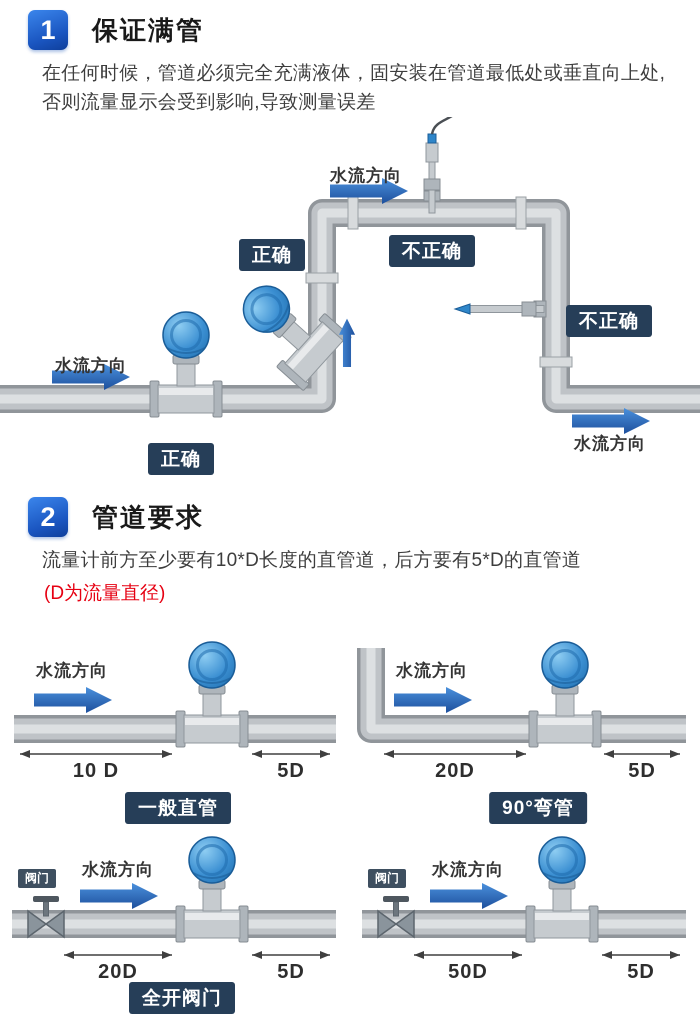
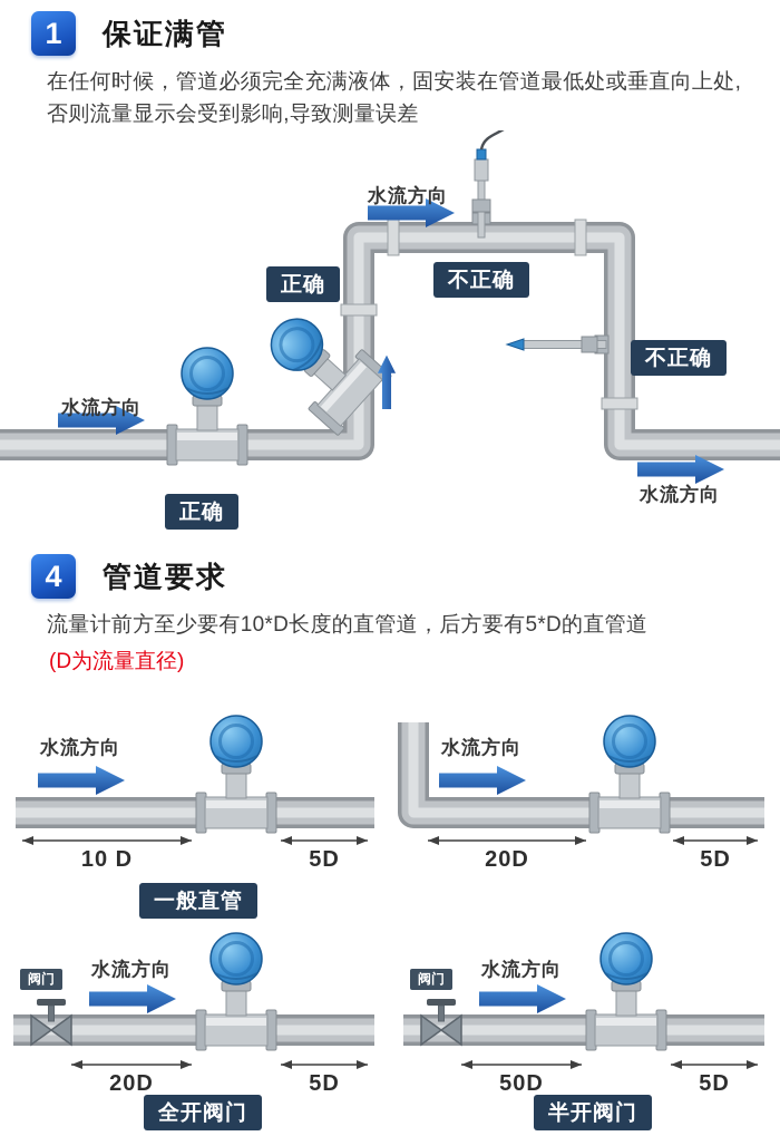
  1
  保证满管
  在任何时候，管道必须完全充满液体，固安装在管道最低处或垂直向上处,否则流量显示会受到影响,导致测量误差
  水流方向
  不正确
  正确
  不正确
  水流方向
  水流方向
  正确
- 2
+ 4
  管道要求
  流量计前方至少要有10*D长度的直管道，后方要有5*D的直管道
  (D为流量直径)
  水流方向
  10 D
  5D
  一般直管
  水流方向
  20D
  5D
- 90°弯管
  阀门
  水流方向
  20D
  5D
  全开阀门
  阀门
  水流方向
  50D
  5D
+ 半开阀门
